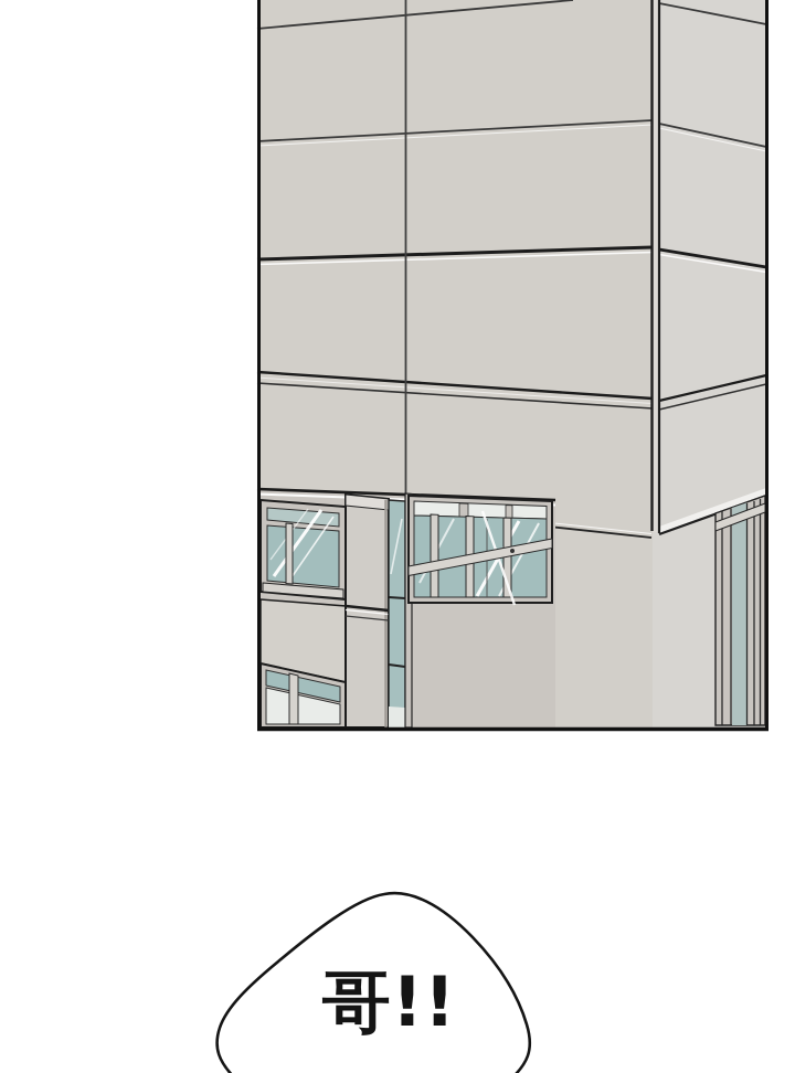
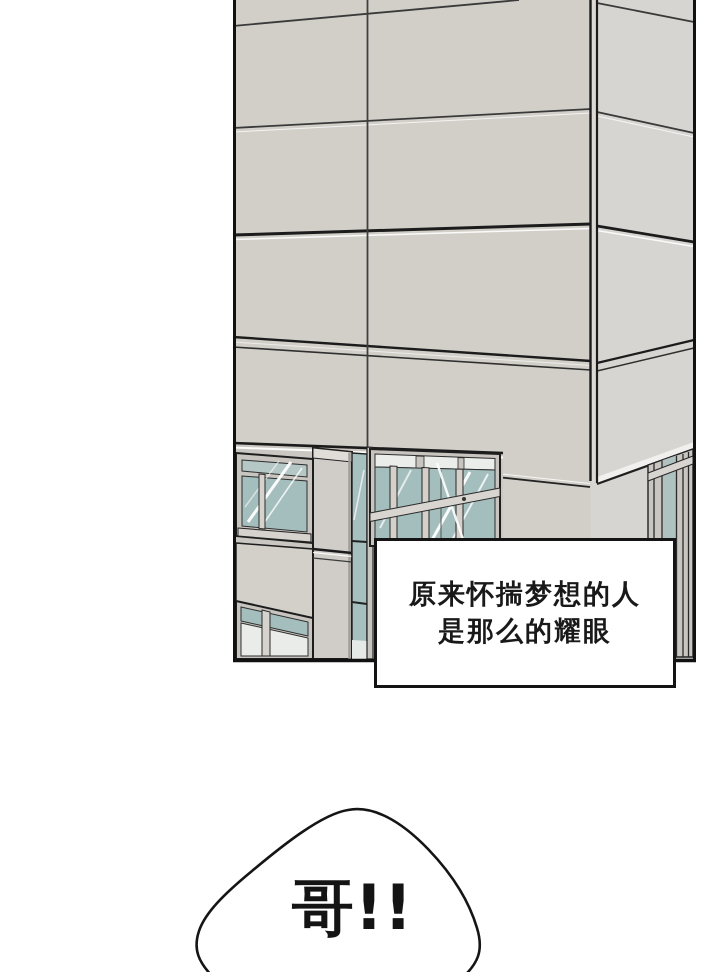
+ 原来怀揣梦想的人
+ 是那么的耀眼
  哥!!
